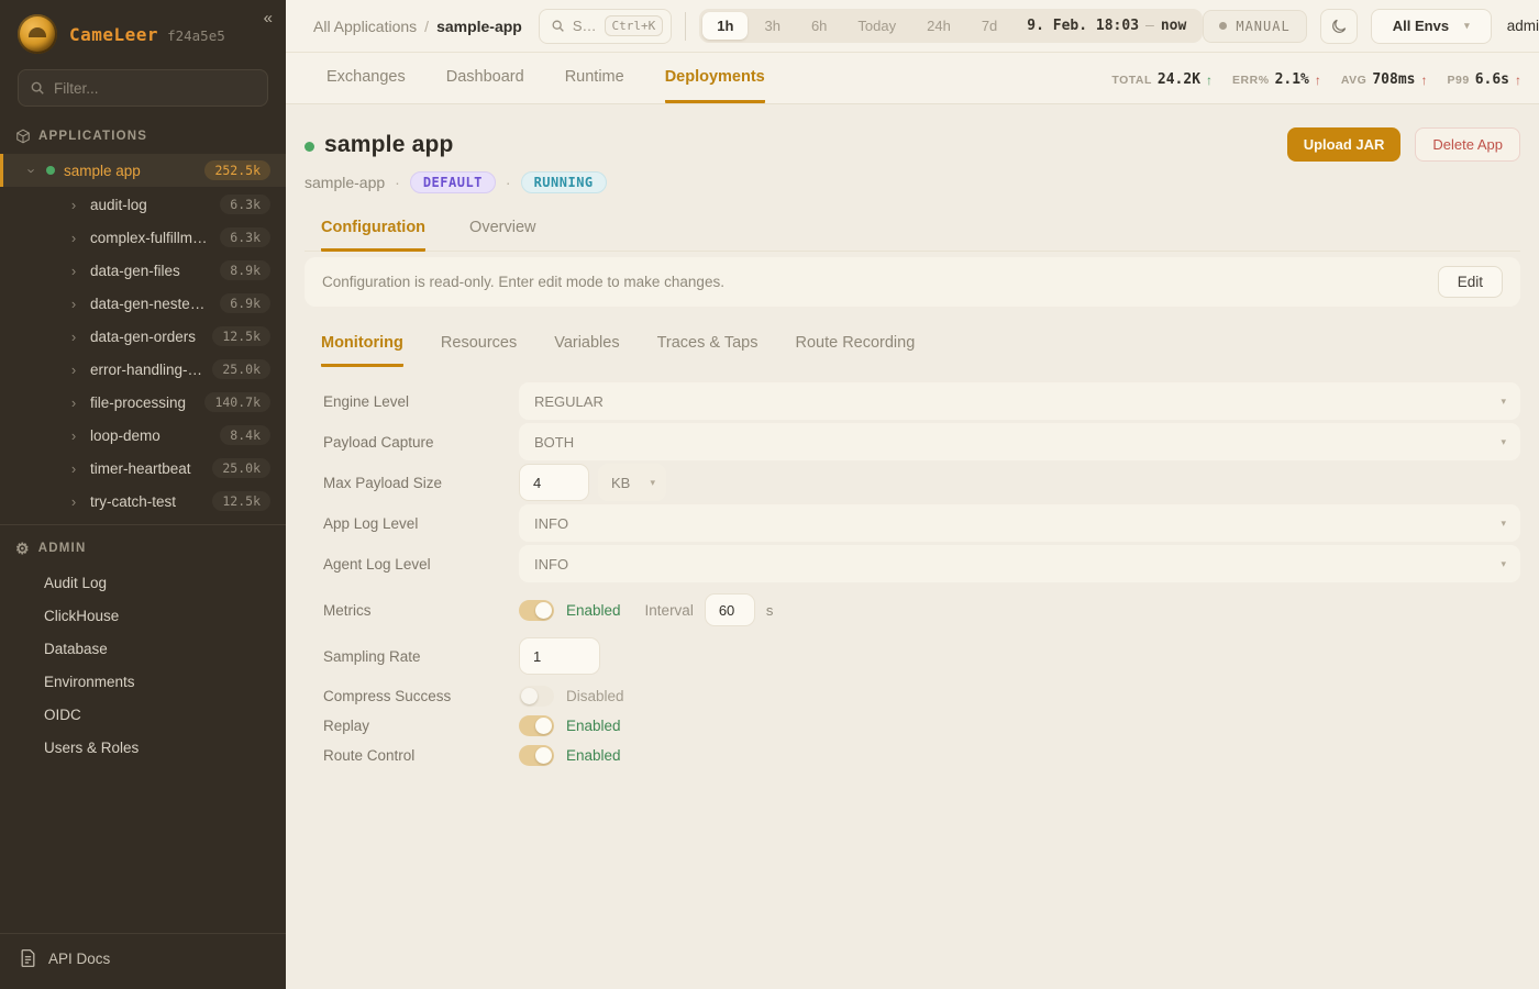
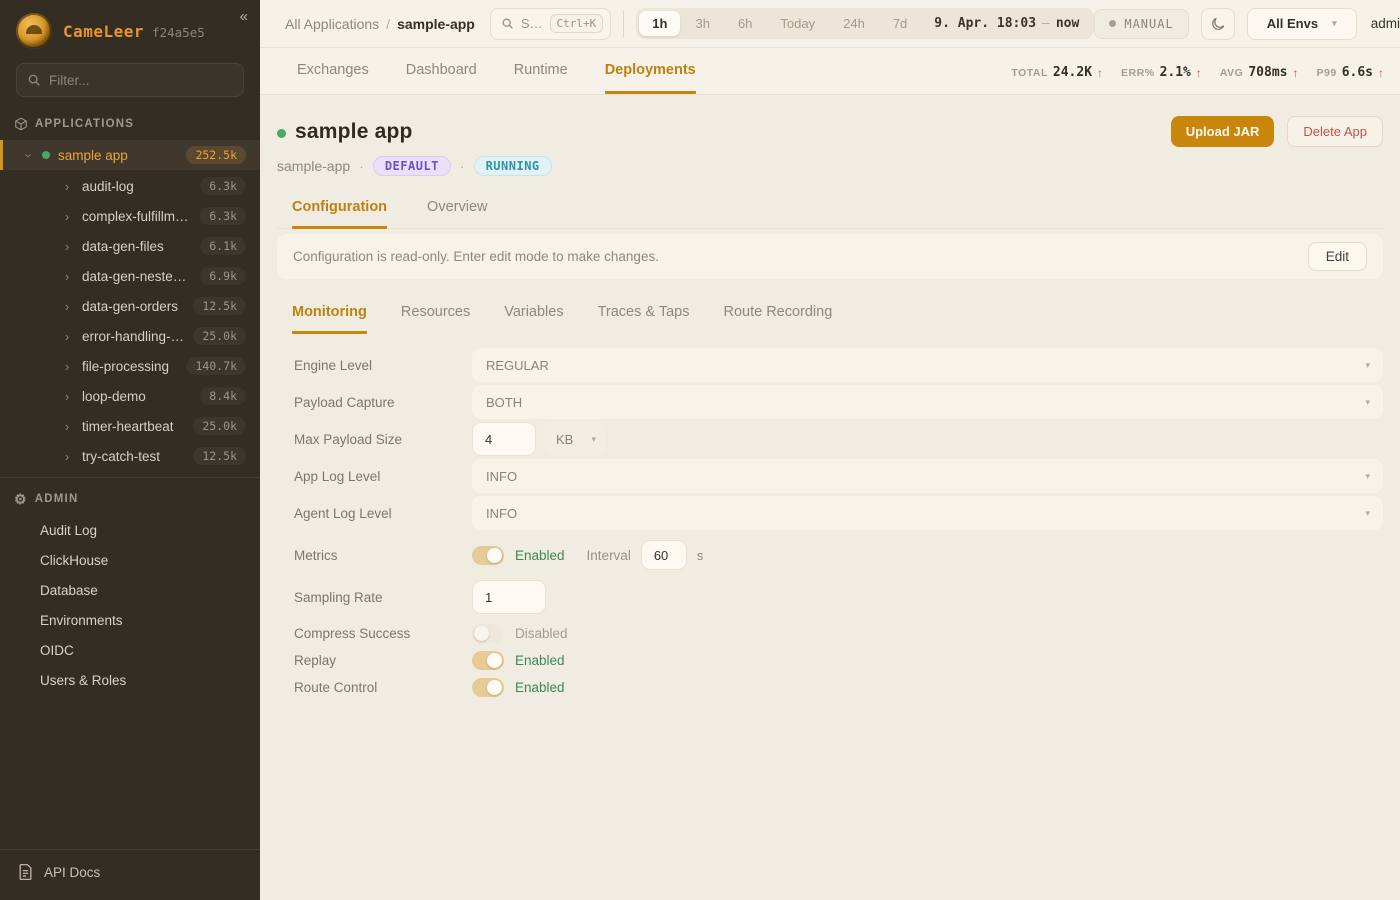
  CameLeer
  f24a5e5
  «
  Filter...
  APPLICATIONS
  sample app
  252.5k
  ›
  audit-log
  6.3k
  ›
  complex-fulfillm…
  6.3k
  ›
  data-gen-files
- 8.9k
+ 6.1k
  ›
  data-gen-neste…
  6.9k
  ›
  data-gen-orders
  12.5k
  ›
  error-handling-…
  25.0k
  ›
  file-processing
  140.7k
  ›
  loop-demo
  8.4k
  ›
  timer-heartbeat
  25.0k
  ›
  try-catch-test
  12.5k
  ⚙
  ADMIN
  Audit Log
  ClickHouse
  Database
  Environments
  OIDC
  Users & Roles
  API Docs
  All Applications
  /
  sample-app
  S…
  Ctrl+K
  1h
  3h
  6h
  Today
  24h
  7d
- 9. Feb. 18:03 — now
+ 9. Apr. 18:03 — now
  MANUAL
  All Envs
  ▾
  admi
  Exchanges
  Dashboard
  Runtime
  Deployments
  TOTAL
  24.2K
  ↑
  ERR%
  2.1%
  ↑
  AVG
  708ms
  ↑
  P99
  6.6s
  ↑
  sample app
  Upload JAR
  Delete App
  sample-app
  ·
  DEFAULT
  ·
  RUNNING
  Configuration
  Overview
  Configuration is read-only. Enter edit mode to make changes.
  Edit
  Monitoring
  Resources
  Variables
  Traces & Taps
  Route Recording
  Engine Level
  REGULAR
  ▾
  Payload Capture
  BOTH
  ▾
  Max Payload Size
  4
  KB
  ▾
  App Log Level
  INFO
  ▾
  Agent Log Level
  INFO
  ▾
  Metrics
  Enabled
  Interval
  60
  s
  Sampling Rate
  1
  Compress Success
  Disabled
  Replay
  Enabled
  Route Control
  Enabled
